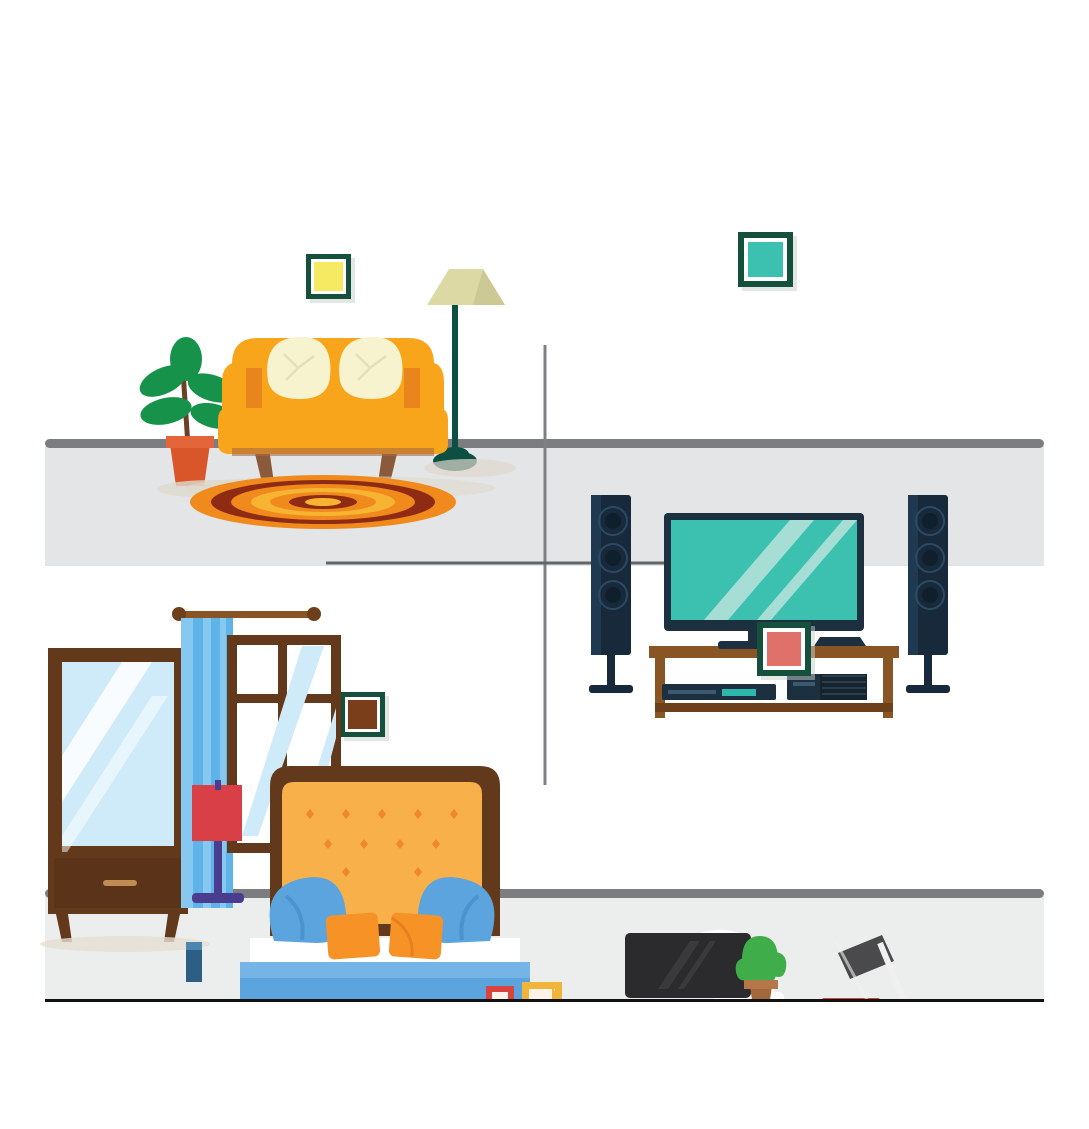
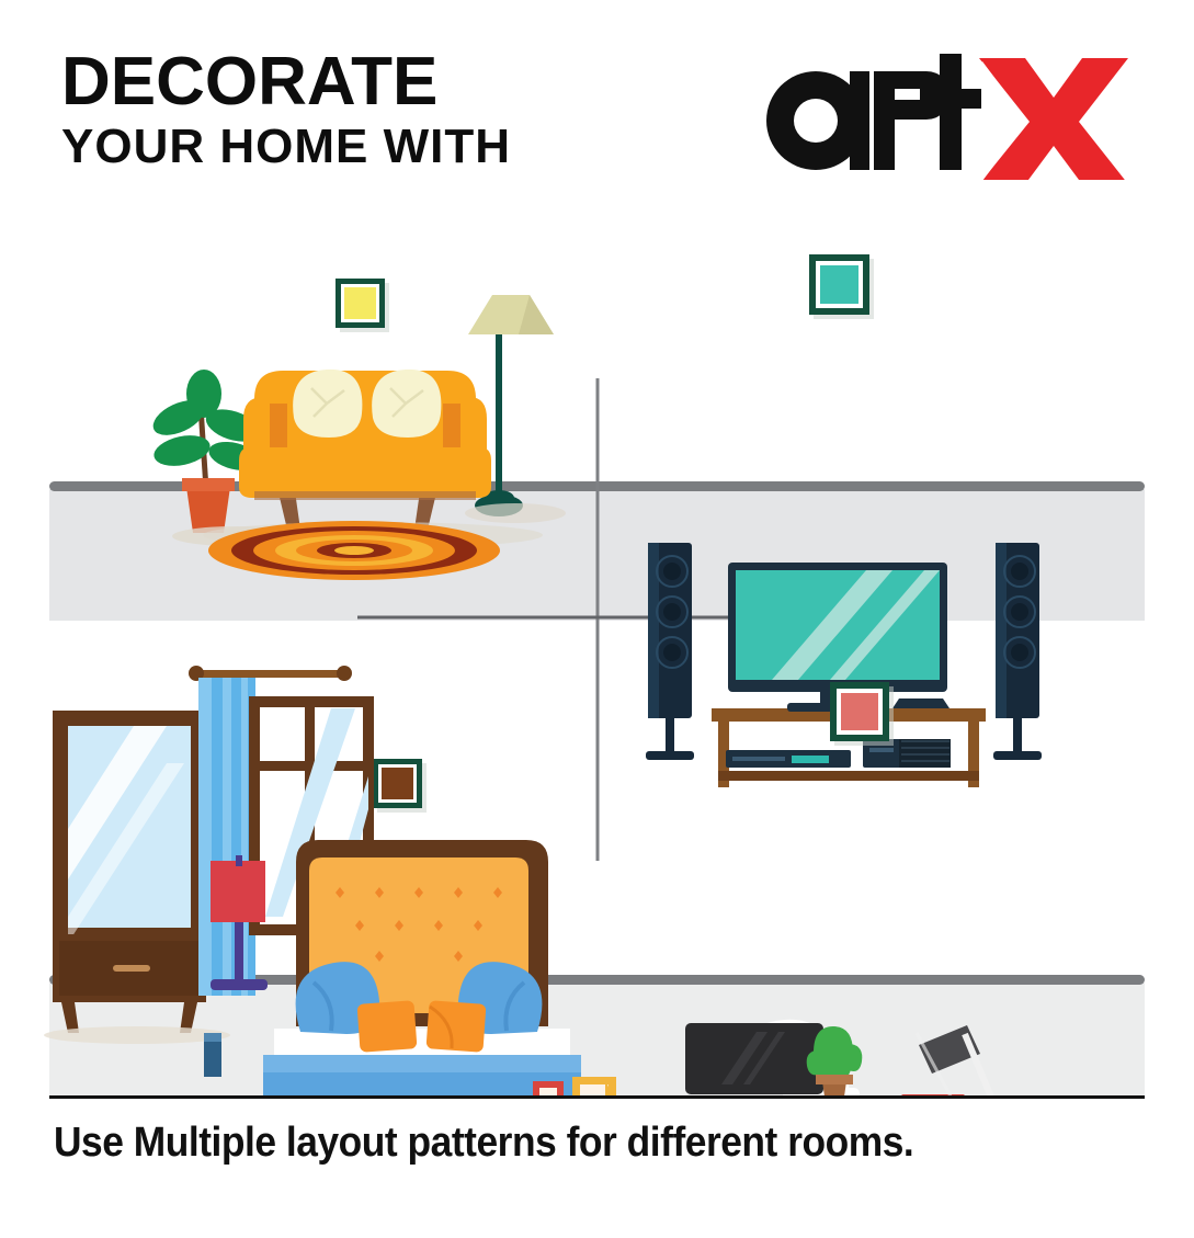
+ DECORATE
+ YOUR HOME WITH
+ Use Multiple layout patterns for different rooms.
